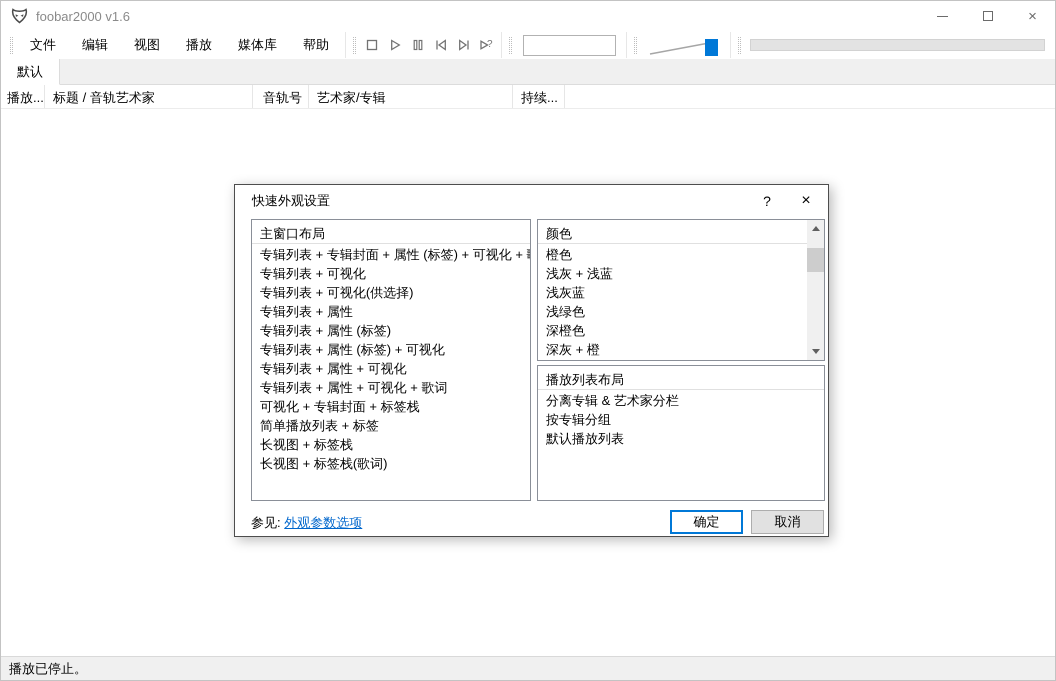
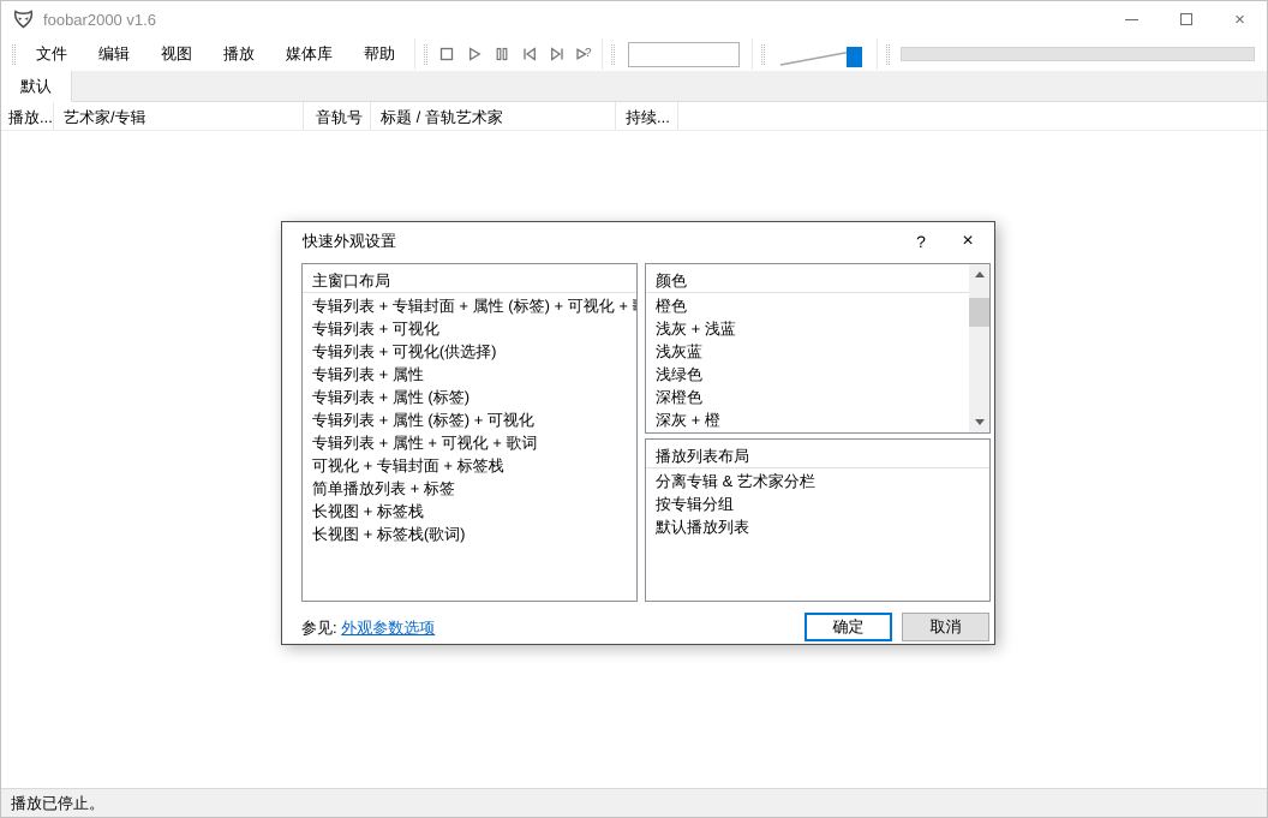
  foobar2000 v1.6
  ×
  文件
  编辑
  视图
  播放
  媒体库
  帮助
  ?
  默认
  播放...
- 标题 / 音轨艺术家
+ 艺术家/专辑
  音轨号
- 艺术家/专辑
+ 标题 / 音轨艺术家
  持续...
  播放已停止。
  快速外观设置
  ?
  ×
  主窗口布局
  专辑列表 + 专辑封面 + 属性 (标签) + 可视化 +
  专辑列表 + 可视化
  专辑列表 + 可视化(供选择)
  专辑列表 + 属性
  专辑列表 + 属性 (标签)
  专辑列表 + 属性 (标签) + 可视化
- 专辑列表 + 属性 + 可视化
  专辑列表 + 属性 + 可视化 + 歌词
  可视化 + 专辑封面 + 标签栈
  简单播放列表 + 标签
  长视图 + 标签栈
  长视图 + 标签栈(歌词)
  颜色
  橙色
  浅灰 + 浅蓝
  浅灰蓝
  浅绿色
  深橙色
  深灰 + 橙
  播放列表布局
  分离专辑 & 艺术家分栏
  按专辑分组
  默认播放列表
  参见: 外观参数选项
  确定
  取消
